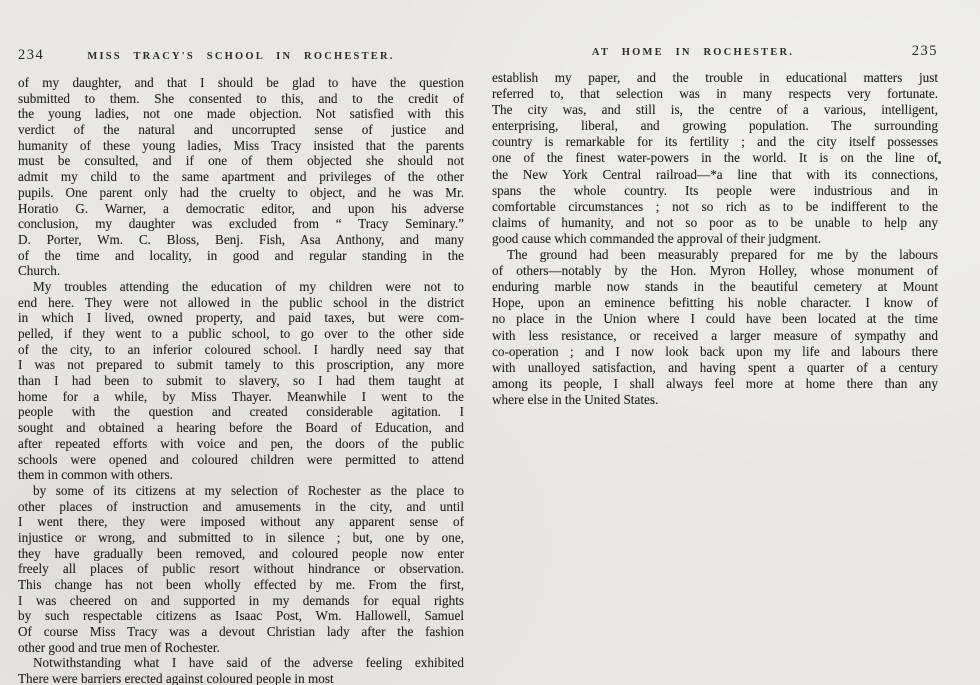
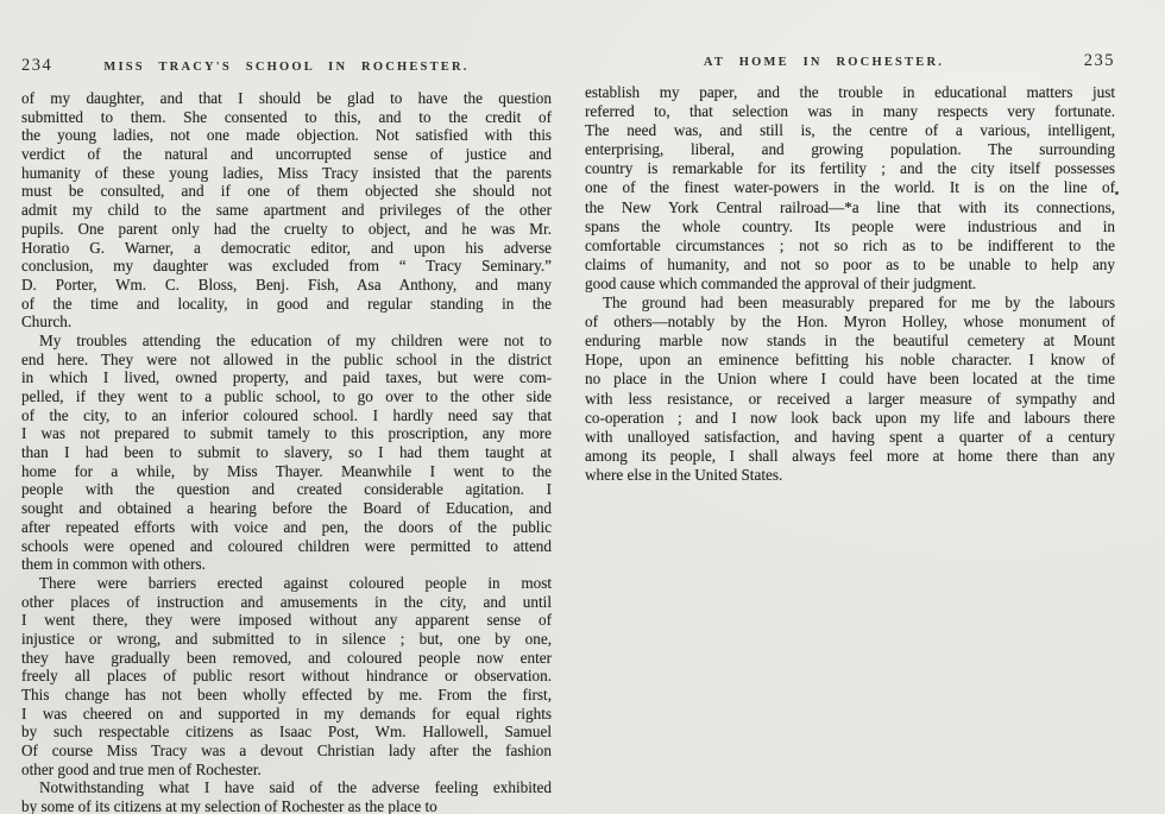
  234
  MISS TRACY'S SCHOOL IN ROCHESTER.
  of my daughter, and that I should be glad to have the question
  submitted to them. She consented to this, and to the credit of
  the young ladies, not one made objection. Not satisfied with this
  verdict of the natural and uncorrupted sense of justice and
  humanity of these young ladies, Miss Tracy insisted that the parents
  must be consulted, and if one of them objected she should not
  admit my child to the same apartment and privileges of the other
  pupils. One parent only had the cruelty to object, and he was Mr.
  Horatio G. Warner, a democratic editor, and upon his adverse
  conclusion, my daughter was excluded from “ Tracy Seminary.”
  D. Porter, Wm. C. Bloss, Benj. Fish, Asa Anthony, and many
  of the time and locality, in good and regular standing in the
  Church.
  My troubles attending the education of my children were not to
  end here. They were not allowed in the public school in the district
  in which I lived, owned property, and paid taxes, but were com-
  pelled, if they went to a public school, to go over to the other side
  of the city, to an inferior coloured school. I hardly need say that
  I was not prepared to submit tamely to this proscription, any more
  than I had been to submit to slavery, so I had them taught at
  home for a while, by Miss Thayer. Meanwhile I went to the
  people with the question and created considerable agitation. I
  sought and obtained a hearing before the Board of Education, and
  after repeated efforts with voice and pen, the doors of the public
  schools were opened and coloured children were permitted to attend
  them in common with others.
- by some of its citizens at my selection of Rochester as the place to
+ There were barriers erected against coloured people in most
  other places of instruction and amusements in the city, and until
  I went there, they were imposed without any apparent sense of
  injustice or wrong, and submitted to in silence ; but, one by one,
  they have gradually been removed, and coloured people now enter
  freely all places of public resort without hindrance or observation.
  This change has not been wholly effected by me. From the first,
  I was cheered on and supported in my demands for equal rights
  by such respectable citizens as Isaac Post, Wm. Hallowell, Samuel
  Of course Miss Tracy was a devout Christian lady after the fashion
  other good and true men of Rochester.
  Notwithstanding what I have said of the adverse feeling exhibited
- There were barriers erected against coloured people in most
+ by some of its citizens at my selection of Rochester as the place to
  AT HOME IN ROCHESTER.
  235
  establish my paper, and the trouble in educational matters just
  referred to, that selection was in many respects very fortunate.
- The city was, and still is, the centre of a various, intelligent,
+ The need was, and still is, the centre of a various, intelligent,
  enterprising, liberal, and growing population. The surrounding
  country is remarkable for its fertility ; and the city itself possesses
  one of the finest water-powers in the world. It is on the line of
  the New York Central railroad—*a line that with its connections,
  spans the whole country. Its people were industrious and in
  comfortable circumstances ; not so rich as to be indifferent to the
  claims of humanity, and not so poor as to be unable to help any
  good cause which commanded the approval of their judgment.
  The ground had been measurably prepared for me by the labours
  of others—notably by the Hon. Myron Holley, whose monument of
  enduring marble now stands in the beautiful cemetery at Mount
  Hope, upon an eminence befitting his noble character. I know of
  no place in the Union where I could have been located at the time
  with less resistance, or received a larger measure of sympathy and
  co-operation ; and I now look back upon my life and labours there
  with unalloyed satisfaction, and having spent a quarter of a century
  among its people, I shall always feel more at home there than any
  where else in the United States.
